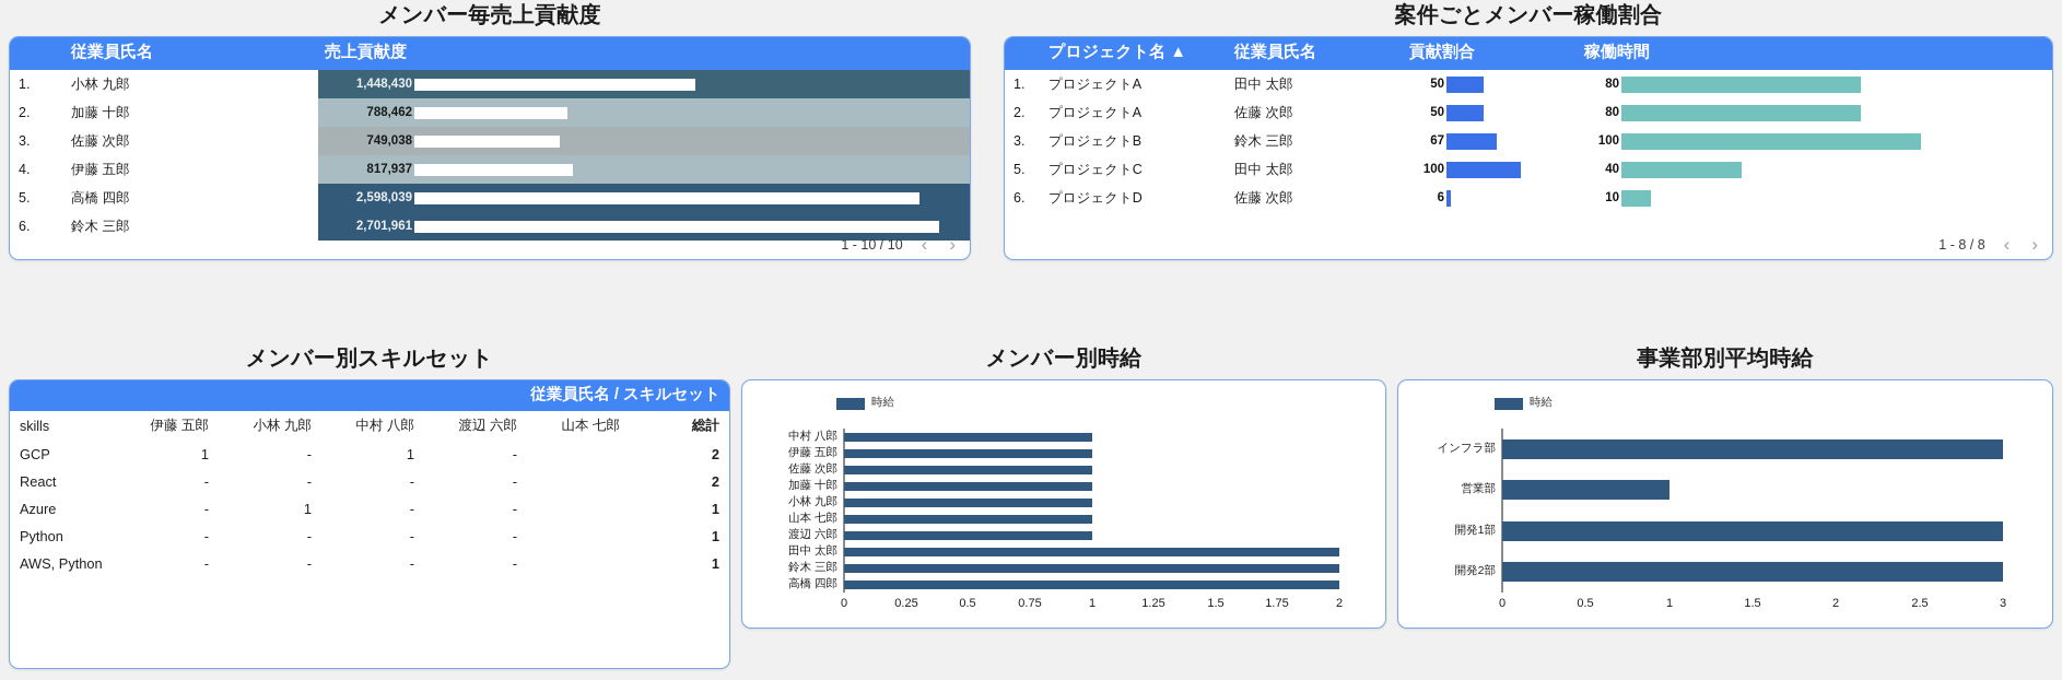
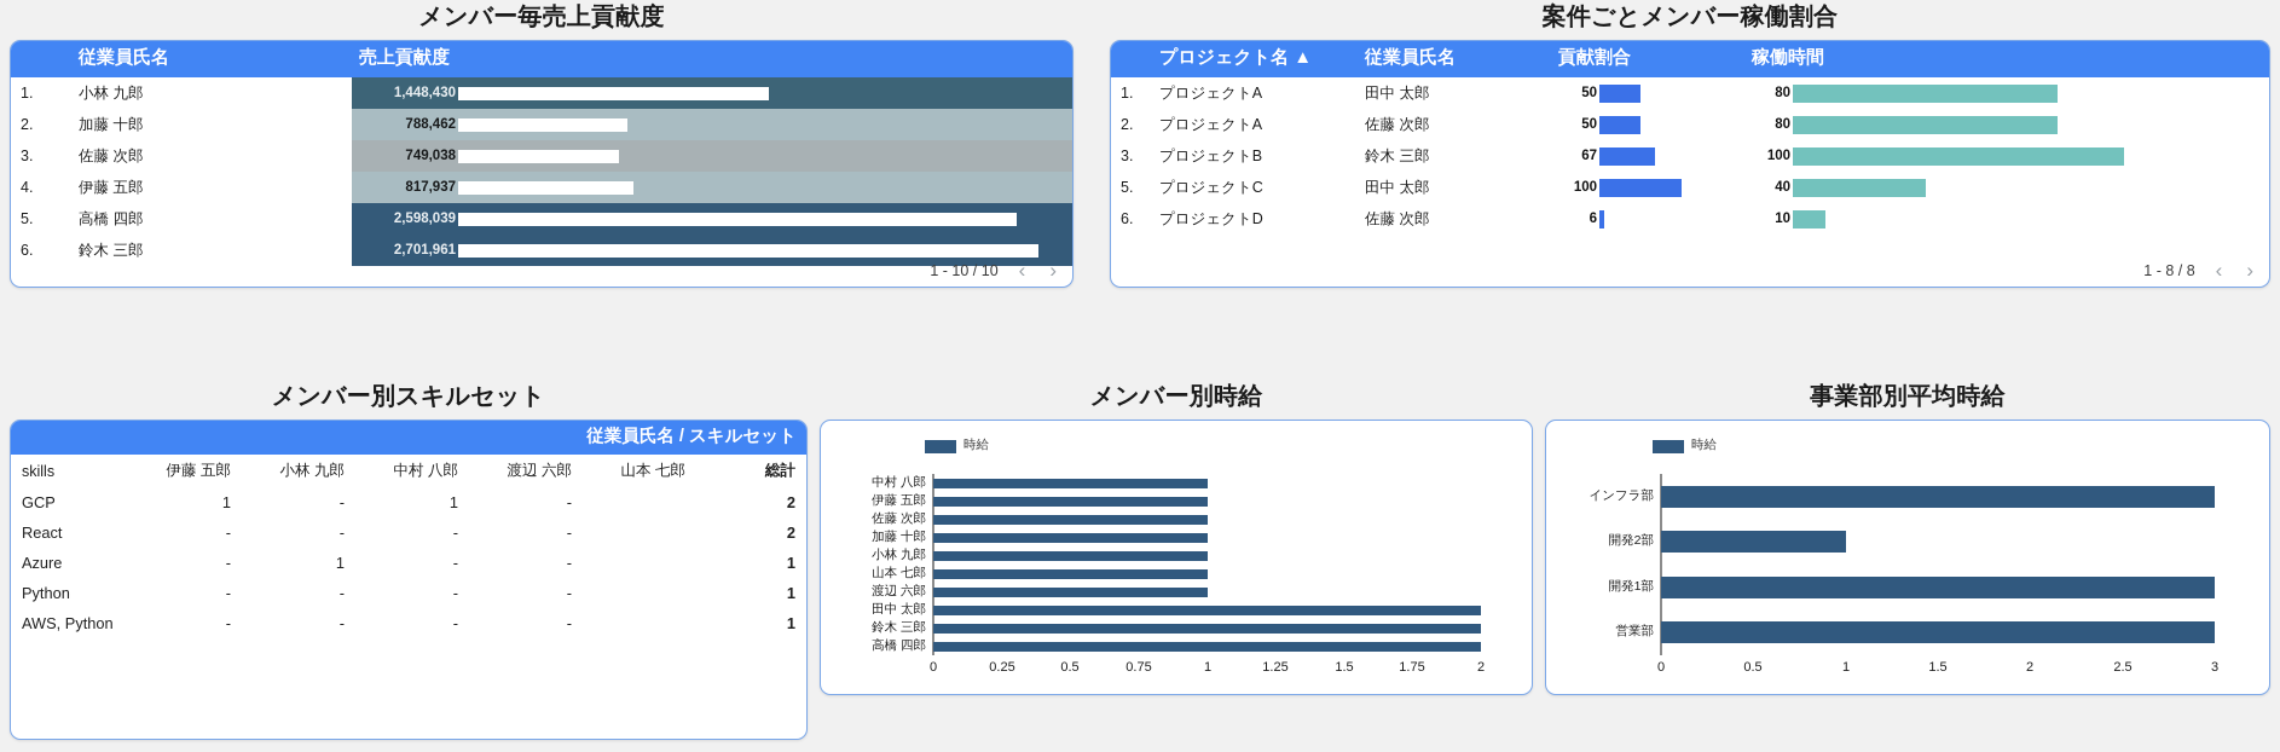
  メンバー毎売上貢献度
  	従業員氏名	売上貢献度
  1.	小林 九郎	1,448,430
  2.	加藤 十郎	788,462
  3.	佐藤 次郎	749,038
  4.	伊藤 五郎	817,937
  5.	高橋 四郎	2,598,039
  6.	鈴木 三郎	2,701,961
  1 - 10 / 10
  ‹
  ›
  案件ごとメンバー稼働割合
  	プロジェクト名 ▲	従業員氏名	貢献割合	稼働時間
  1.	プロジェクトA	田中 太郎	50	80
  2.	プロジェクトA	佐藤 次郎	50	80
  3.	プロジェクトB	鈴木 三郎	67	100
  5.	プロジェクトC	田中 太郎	100	40
  6.	プロジェクトD	佐藤 次郎	6	10
  1 - 8 / 8
  ‹
  ›
  メンバー別スキルセット
  従業員氏名 / スキルセット
  skills	伊藤 五郎	小林 九郎	中村 八郎	渡辺 六郎	山本 七郎	総計
  GCP	1	-	1	-		2
  React	-	-	-	-		2
  Azure	-	1	-	-		1
  Python	-	-	-	-		1
  AWS, Python	-	-	-	-		1
  メンバー別時給
  時給
  中村 八郎
  伊藤 五郎
  佐藤 次郎
  加藤 十郎
  小林 九郎
  山本 七郎
  渡辺 六郎
  田中 太郎
  鈴木 三郎
  高橋 四郎
  0
  0.25
  0.5
  0.75
  1
  1.25
  1.5
  1.75
  2
  事業部別平均時給
  時給
  インフラ部
- 営業部
+ 開発2部
  開発1部
- 開発2部
+ 営業部
  0
  0.5
  1
  1.5
  2
  2.5
  3
